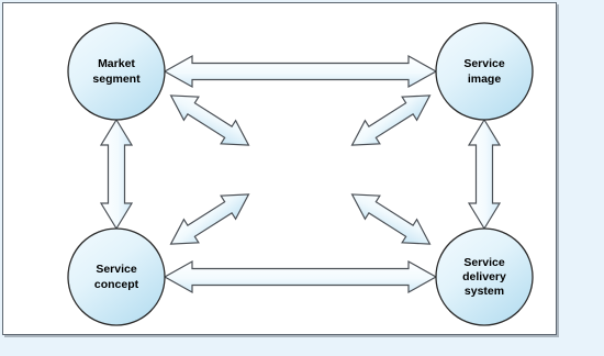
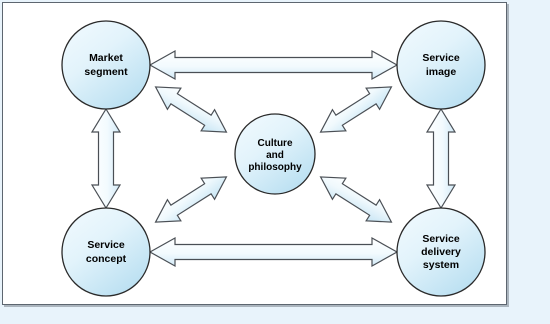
  Market
  segment
  Service
  image
+ Culture
+ and
+ philosophy
  Service
  concept
  Service
  delivery
  system
